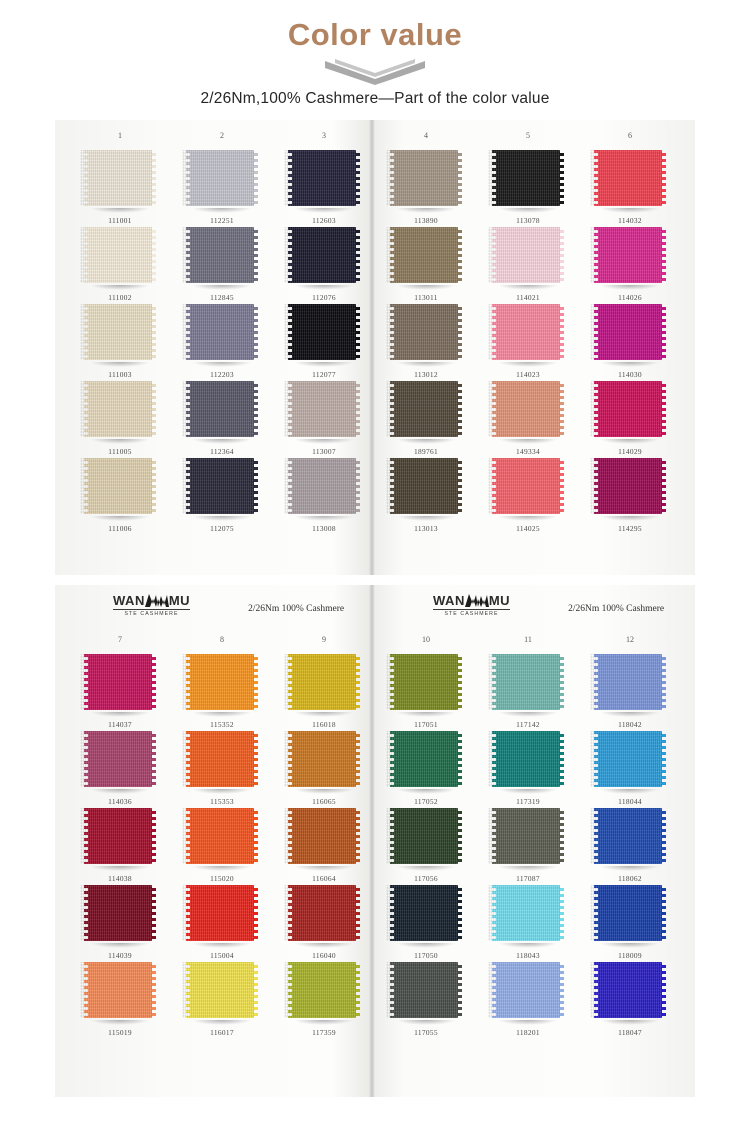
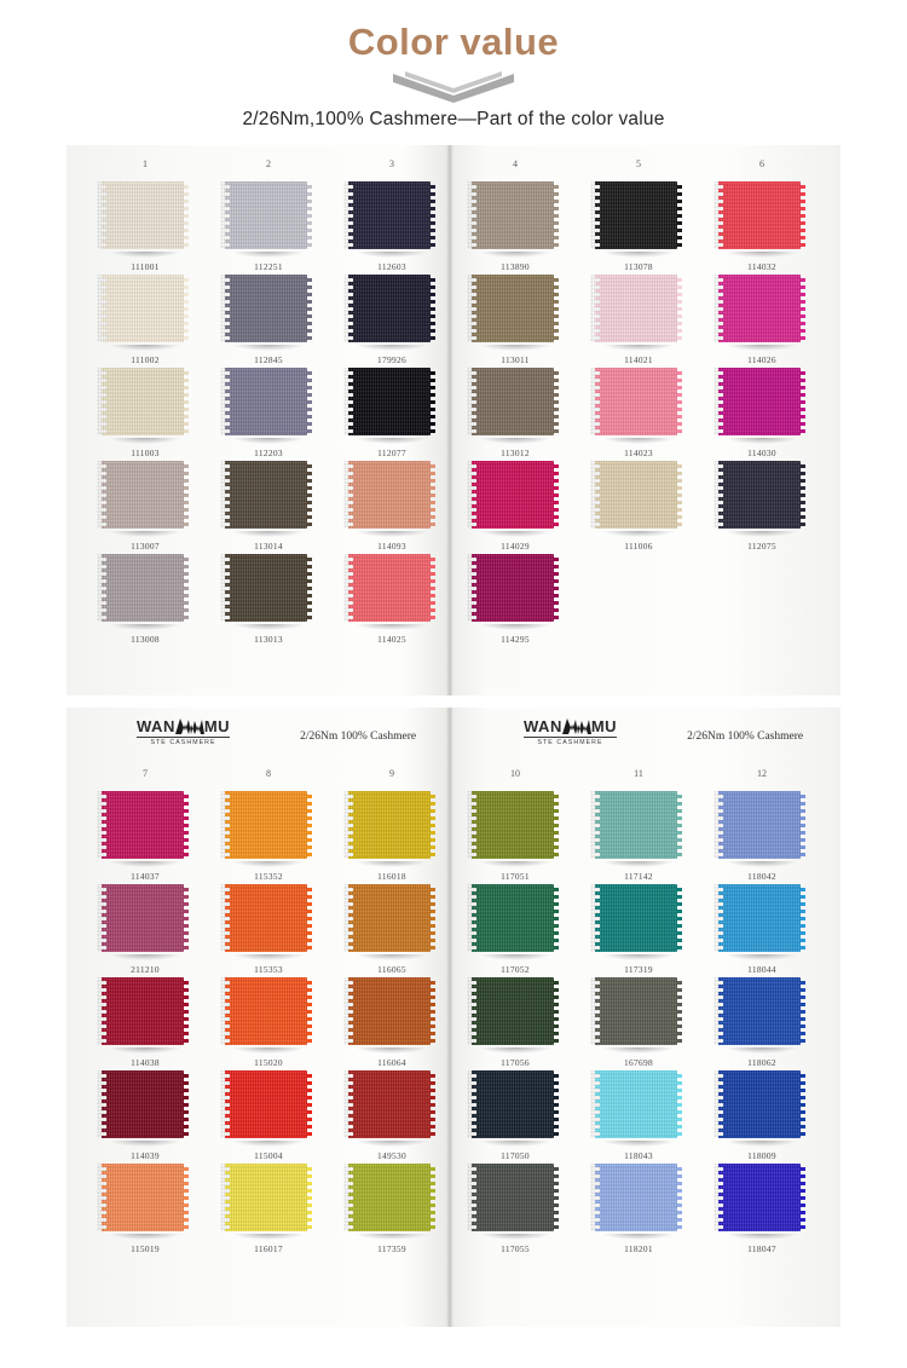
  Color value
  2/26Nm,100% Cashmere—Part of the color value
  1
  2
  3
  4
  5
  6
  111001
  112251
  112603
  113890
  113078
  114032
  111002
  112845
- 112076
+ 179926
  113011
  114021
  114026
  111003
  112203
  112077
  113012
  114023
  114030
- 111005
- 112364
  113007
- 189761
+ 113014
- 149334
+ 114093
  114029
  111006
  112075
  113008
  113013
  114025
  114295
  WAN
  MU
  2/26Nm 100% Cashmere
  WAN
  MU
  2/26Nm 100% Cashmere
  7
  8
  9
  10
  11
  12
  114037
  115352
  116018
  117051
  117142
  118042
- 114036
+ 211210
  115353
  116065
  117052
  117319
  118044
  114038
  115020
  116064
  117056
- 117087
+ 167698
  118062
  114039
  115004
- 116040
+ 149530
  117050
  118043
  118009
  115019
  116017
  117359
  117055
  118201
  118047
